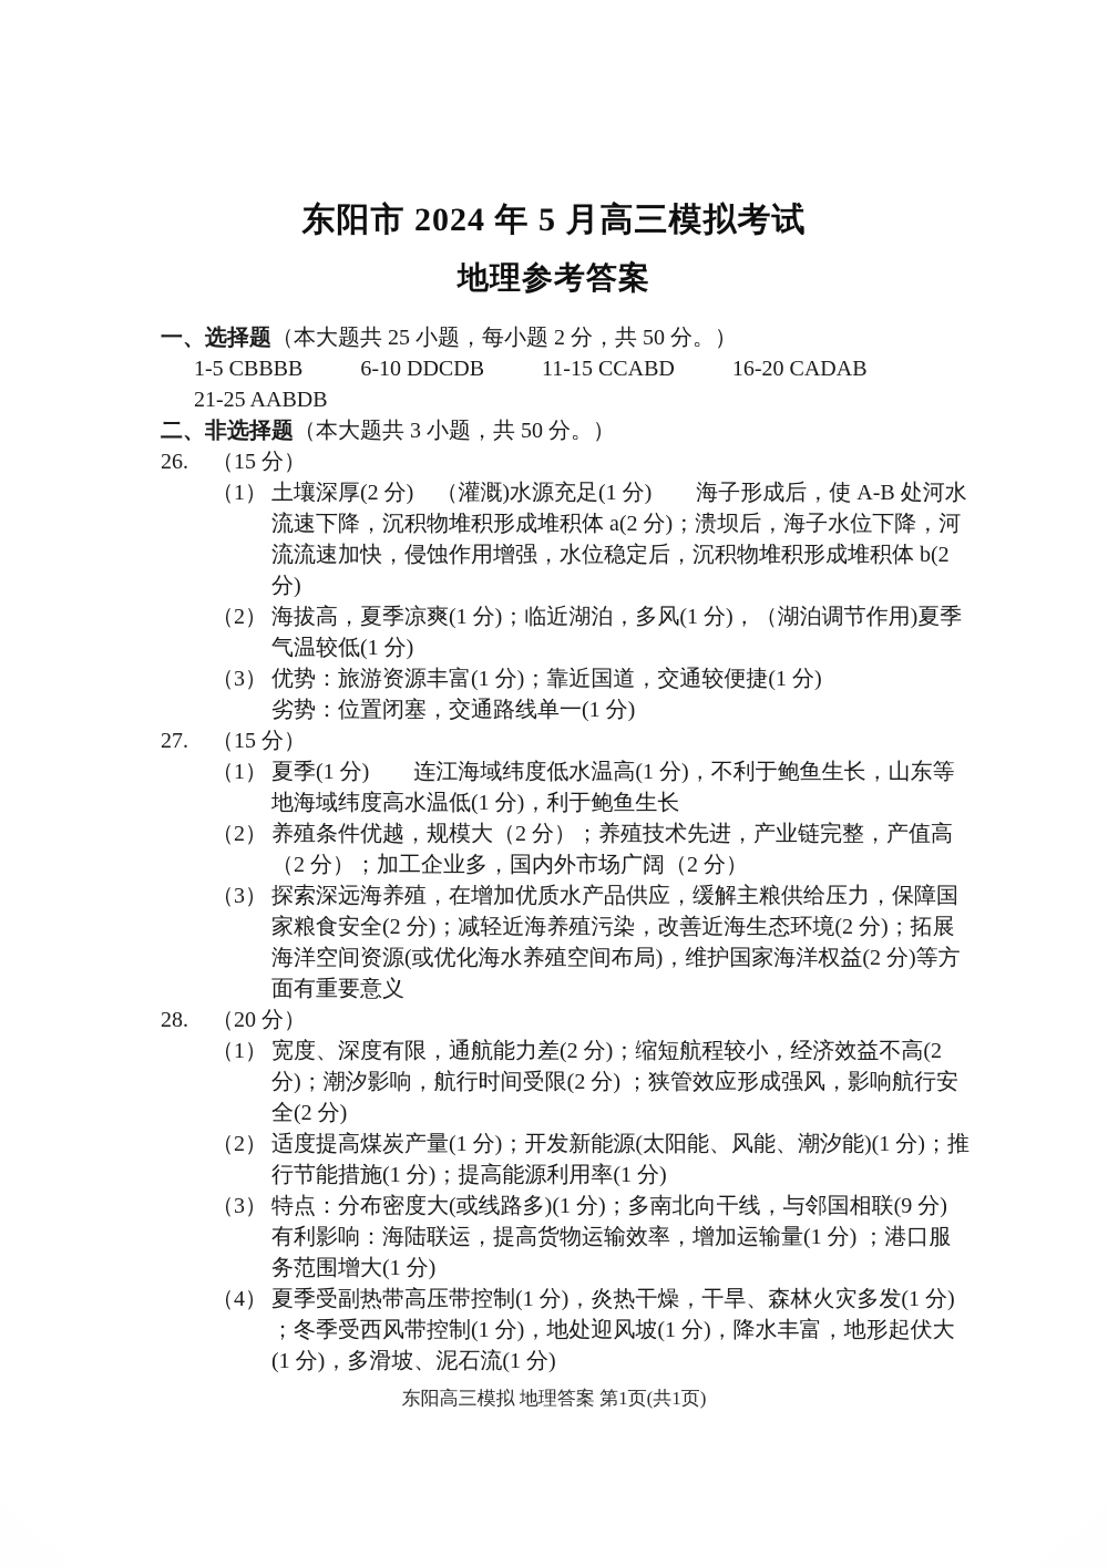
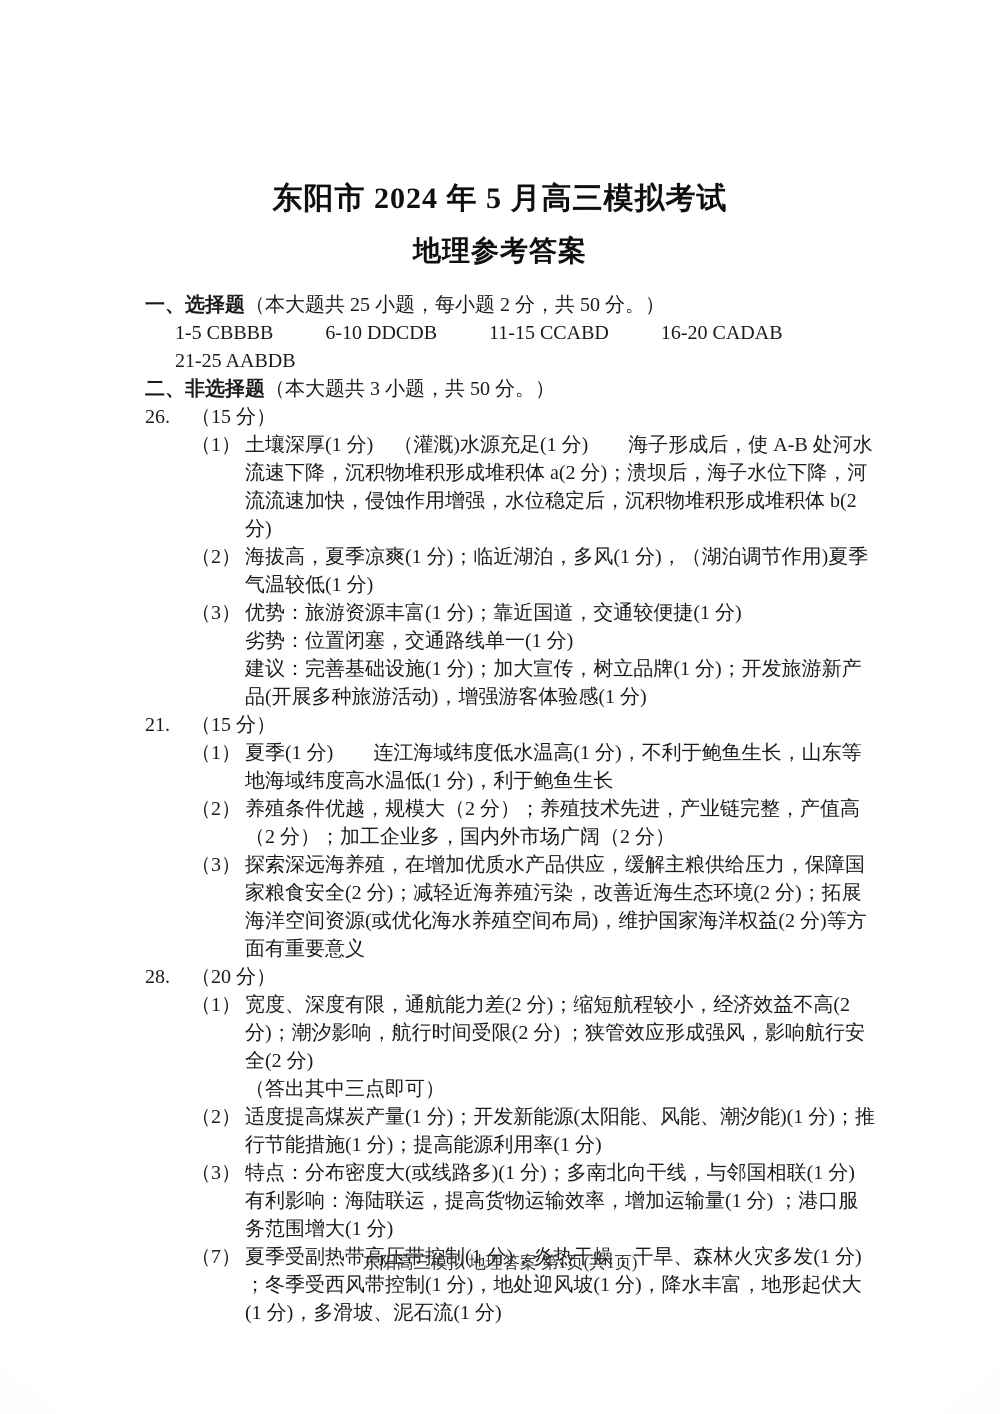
  东阳市 2024 年 5 月高三模拟考试
  地理参考答案
  一、选择题（本大题共 25 小题，每小题 2 分，共 50 分。）
  1-5 CBBBB
  6-10 DDCDB
  11-15 CCABD
  16-20 CADAB
  21-25 AABDB
  二、非选择题（本大题共 3 小题，共 50 分。）
  26.
  （15 分）
  （1）
- 土壤深厚(2 分) （灌溉)水源充足(1 分) 海子形成后，使 A-B 处河水流速下降，沉积物堆积形成堆积体 a(2 分)；溃坝后，海子水位下降，河流流速加快，侵蚀作用增强，水位稳定后，沉积物堆积形成堆积体 b(2 分)
+ 土壤深厚(1 分) （灌溉)水源充足(1 分) 海子形成后，使 A-B 处河水流速下降，沉积物堆积形成堆积体 a(2 分)；溃坝后，海子水位下降，河流流速加快，侵蚀作用增强，水位稳定后，沉积物堆积形成堆积体 b(2 分)
  （2）
  海拔高，夏季凉爽(1 分)；临近湖泊，多风(1 分)，（湖泊调节作用)夏季气温较低(1 分)
  （3）
  优势：旅游资源丰富(1 分)；靠近国道，交通较便捷(1 分)
  劣势：位置闭塞，交通路线单一(1 分)
+ 建议：完善基础设施(1 分)；加大宣传，树立品牌(1 分)；开发旅游新产品(开展多种旅游活动)，增强游客体验感(1 分)
- 27.
+ 21.
  （15 分）
  （1）
  夏季(1 分) 连江海域纬度低水温高(1 分)，不利于鲍鱼生长，山东等地海域纬度高水温低(1 分)，利于鲍鱼生长
  （2）
  养殖条件优越，规模大（2 分）；养殖技术先进，产业链完整，产值高（2 分）；加工企业多，国内外市场广阔（2 分）
  （3）
  探索深远海养殖，在增加优质水产品供应，缓解主粮供给压力，保障国家粮食安全(2 分)；减轻近海养殖污染，改善近海生态环境(2 分)；拓展海洋空间资源(或优化海水养殖空间布局)，维护国家海洋权益(2 分)等方面有重要意义
  28.
  （20 分）
  （1）
  宽度、深度有限，通航能力差(2 分)；缩短航程较小，经济效益不高(2 分)；潮汐影响，航行时间受限(2 分) ；狭管效应形成强风，影响航行安全(2 分)
+ （答出其中三点即可）
  （2）
  适度提高煤炭产量(1 分)；开发新能源(太阳能、风能、潮汐能)(1 分)；推行节能措施(1 分)；提高能源利用率(1 分)
  （3）
- 特点：分布密度大(或线路多)(1 分)；多南北向干线，与邻国相联(9 分)
+ 特点：分布密度大(或线路多)(1 分)；多南北向干线，与邻国相联(1 分)
  有利影响：海陆联运，提高货物运输效率，增加运输量(1 分) ；港口服务范围增大(1 分)
- （4）
+ （7）
  夏季受副热带高压带控制(1 分)，炎热干燥，干旱、森林火灾多发(1 分) ；冬季受西风带控制(1 分)，地处迎风坡(1 分)，降水丰富，地形起伏大(1 分)，多滑坡、泥石流(1 分)
  东阳高三模拟 地理答案 第1页(共1页)
